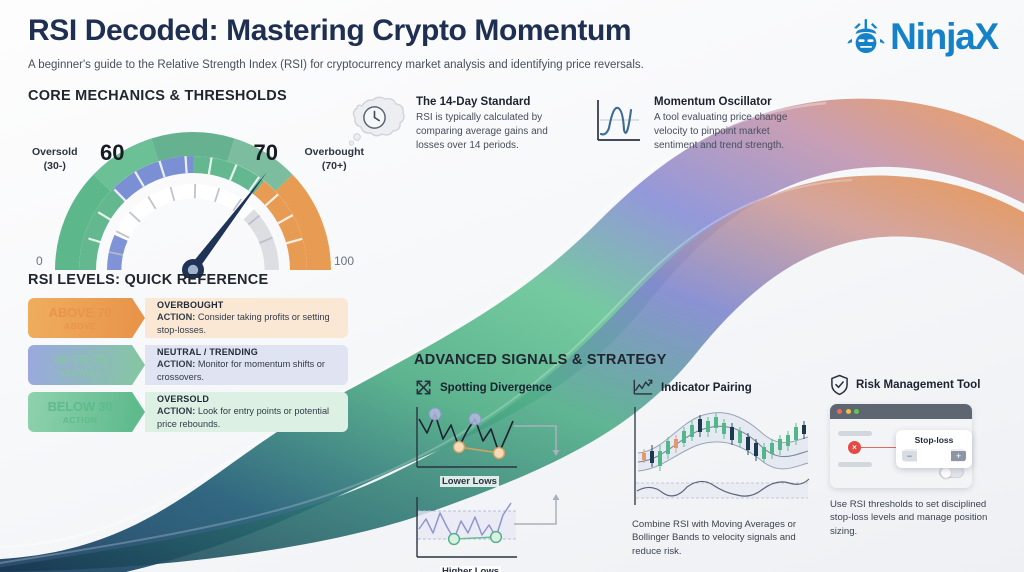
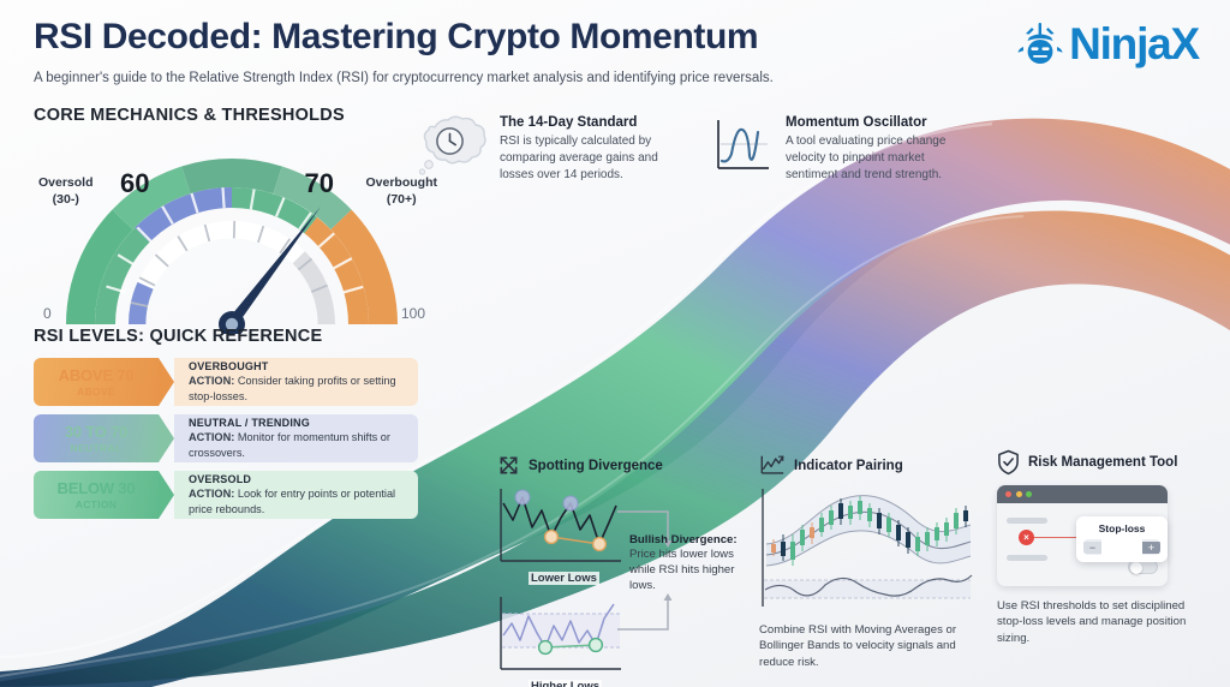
  RSI Decoded: Mastering Crypto Momentum
  A beginner's guide to the Relative Strength Index (RSI) for cryptocurrency market analysis and identifying price reversals.
  NinjaX
  CORE MECHANICS & THRESHOLDS
  Oversold
  (30-)
  60
  70
  Overbought
  (70+)
  0
  100
  The 14-Day Standard
  RSI is typically calculated by comparing average gains and losses over 14 periods.
  Momentum Oscillator
  A tool evaluating price change velocity to pinpoint market sentiment and trend strength.
  RSI LEVELS: QUICK REFERENCE
  OVERBOUGHT
  ACTION: Consider taking profits or setting stop-losses.
  30 TO 70
  NEUTRAL
  NEUTRAL / TRENDING
  ACTION: Monitor for momentum shifts or crossovers.
  BELOW 30
  ACTION
  OVERSOLD
  ACTION: Look for entry points or potential price rebounds.
- ADVANCED SIGNALS & STRATEGY
  Spotting Divergence
+ Bullish Divergence:
+ Price hits lower lows while RSI hits higher lows.
  Indicator Pairing
  Combine RSI with Moving Averages or Bollinger Bands to velocity signals and reduce risk.
  Risk Management Tool
  ×
  Stop-loss
  −
  +
  Use RSI thresholds to set disciplined stop-loss levels and manage position sizing.
